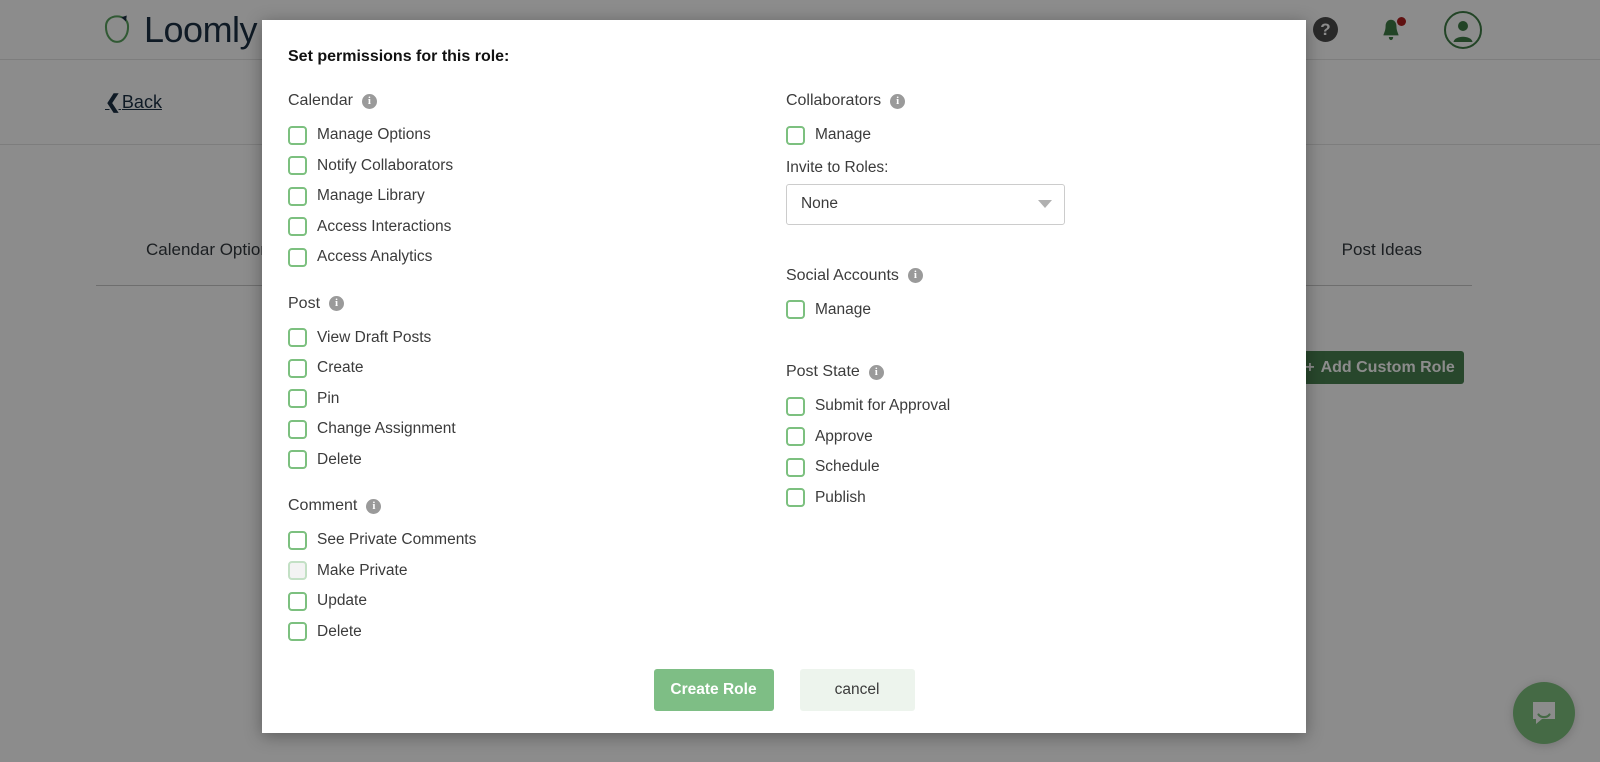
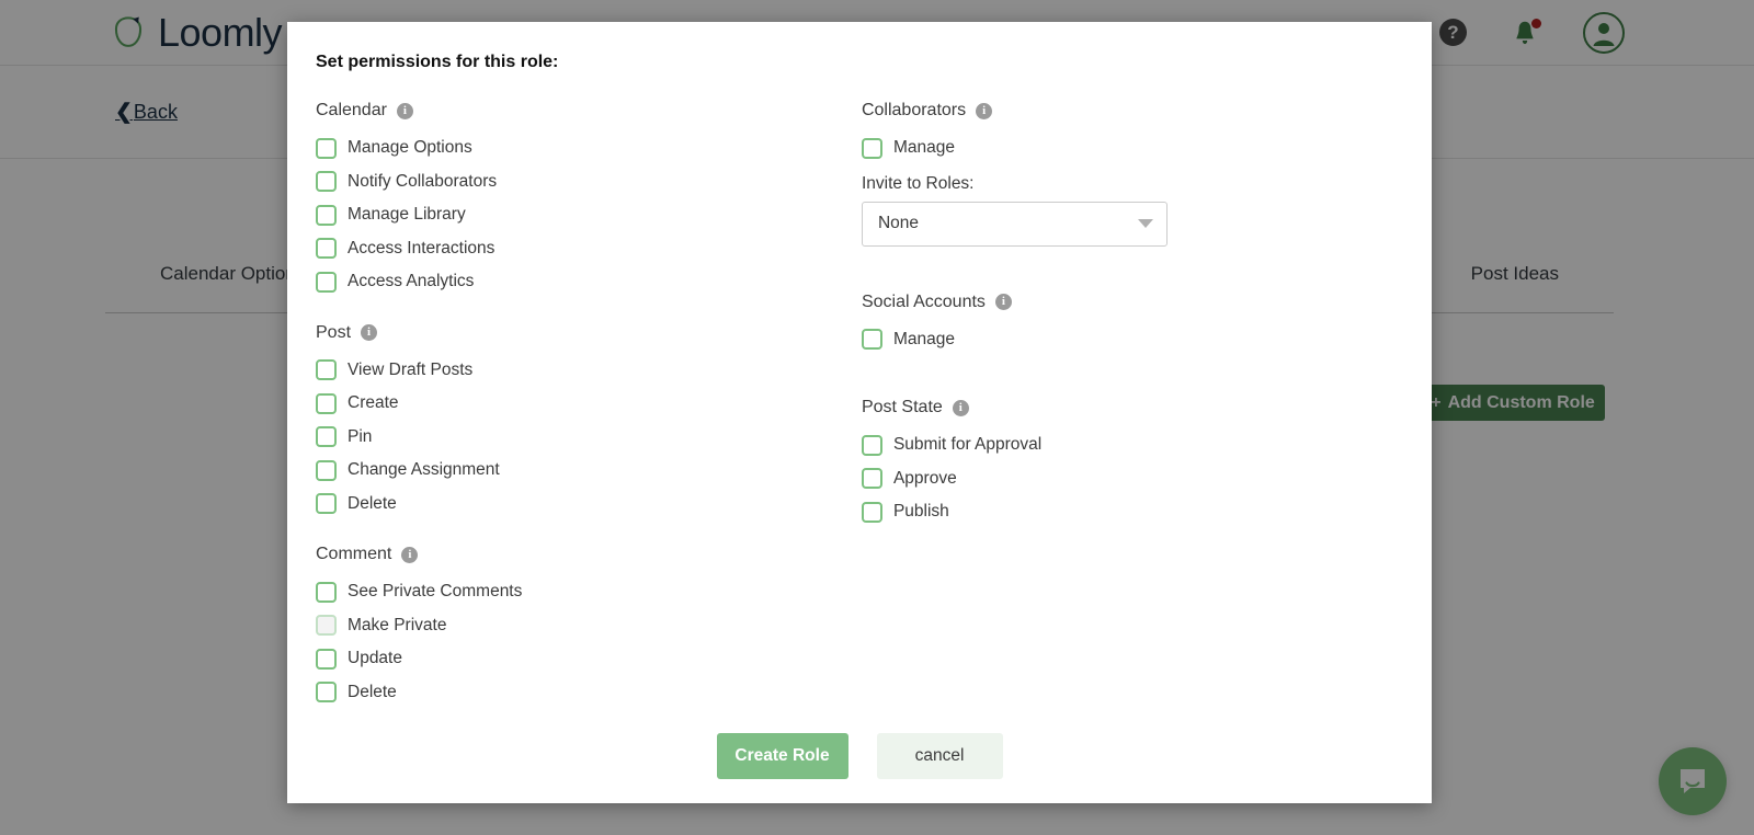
  Loomly
  ?
  ❮
  Back
  Calendar Optio
  Post Ideas
  +
  Add Custom Role
  Set permissions for this role:
  Calendar
  i
  Manage Options
  Notify Collaborators
  Manage Library
  Access Interactions
  Access Analytics
  Post
  i
  View Draft Posts
  Create
  Pin
  Change Assignment
  Delete
  Comment
  i
  See Private Comments
  Make Private
  Update
  Delete
  Collaborators
  i
  Manage
  Invite to Roles:
  None
  Social Accounts
  i
  Manage
  Post State
  i
  Submit for Approval
  Approve
- Schedule
  Publish
  Create Role
  cancel
